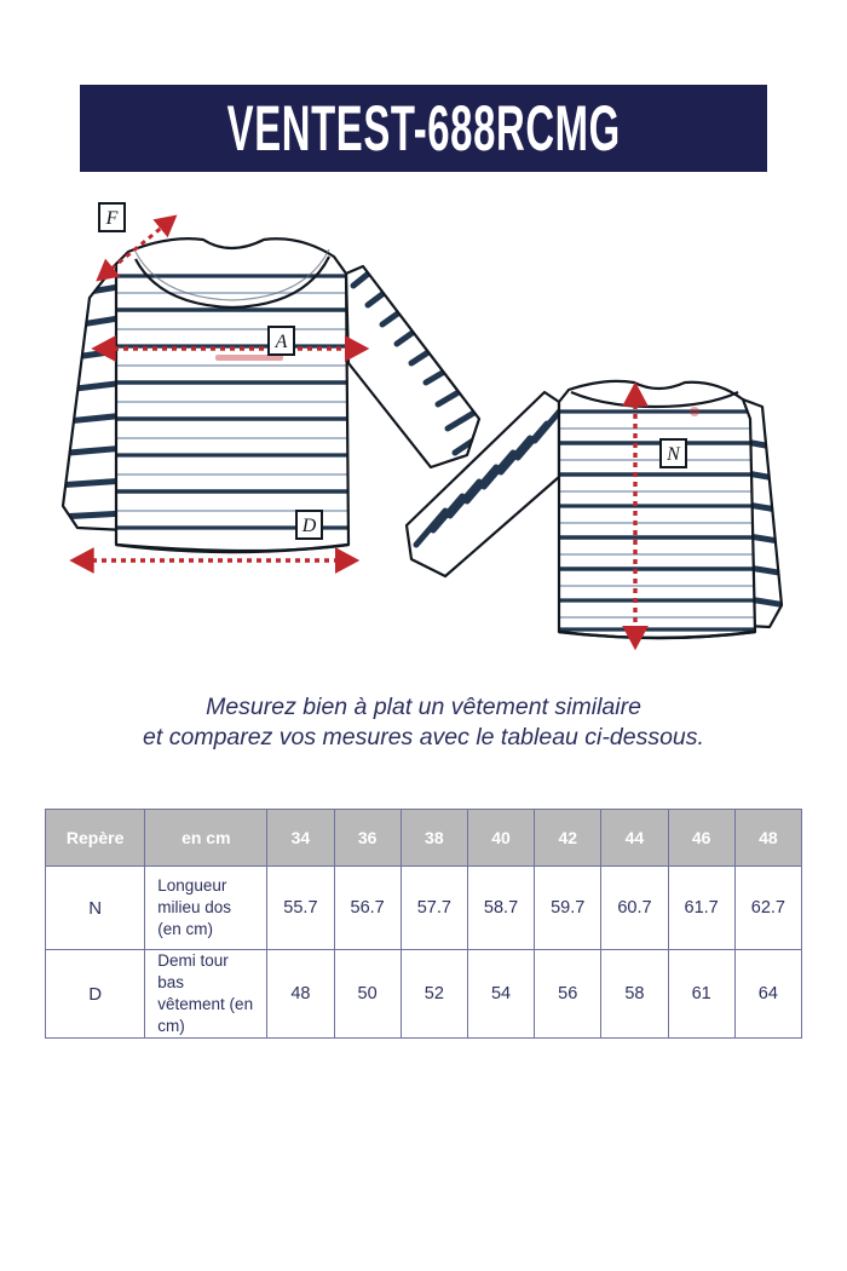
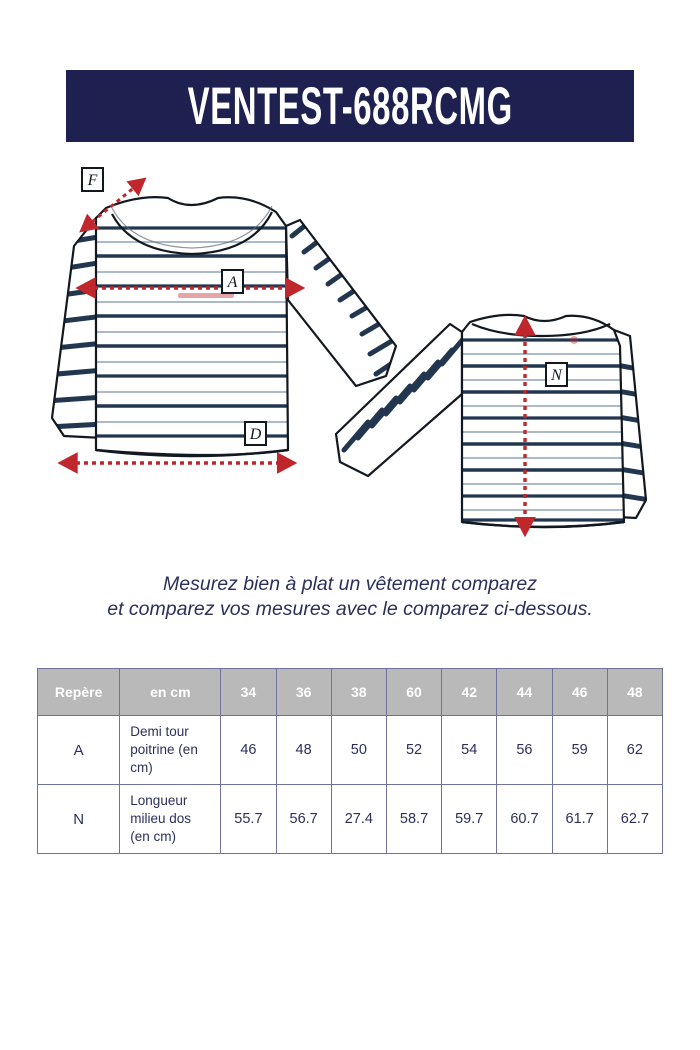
  VENTEST-688RCMG
  F
  A
  D
  N
- Mesurez bien à plat un vêtement similaire
+ Mesurez bien à plat un vêtement comparez
- et comparez vos mesures avec le tableau ci-dessous.
+ et comparez vos mesures avec le comparez ci-dessous.
- Repère	en cm	34	36	38	40	42	44	46	48
+ Repère	en cm	34	36	38	60	42	44	46	48
+ A	Demi tour poitrine (en cm)	46	48	50	52	54	56	59	62
- N	Longueur milieu dos (en cm)	55.7	56.7	57.7	58.7	59.7	60.7	61.7	62.7
+ N	Longueur milieu dos (en cm)	55.7	56.7	27.4	58.7	59.7	60.7	61.7	62.7
- D	Demi tour bas vêtement (en cm)	48	50	52	54	56	58	61	64
